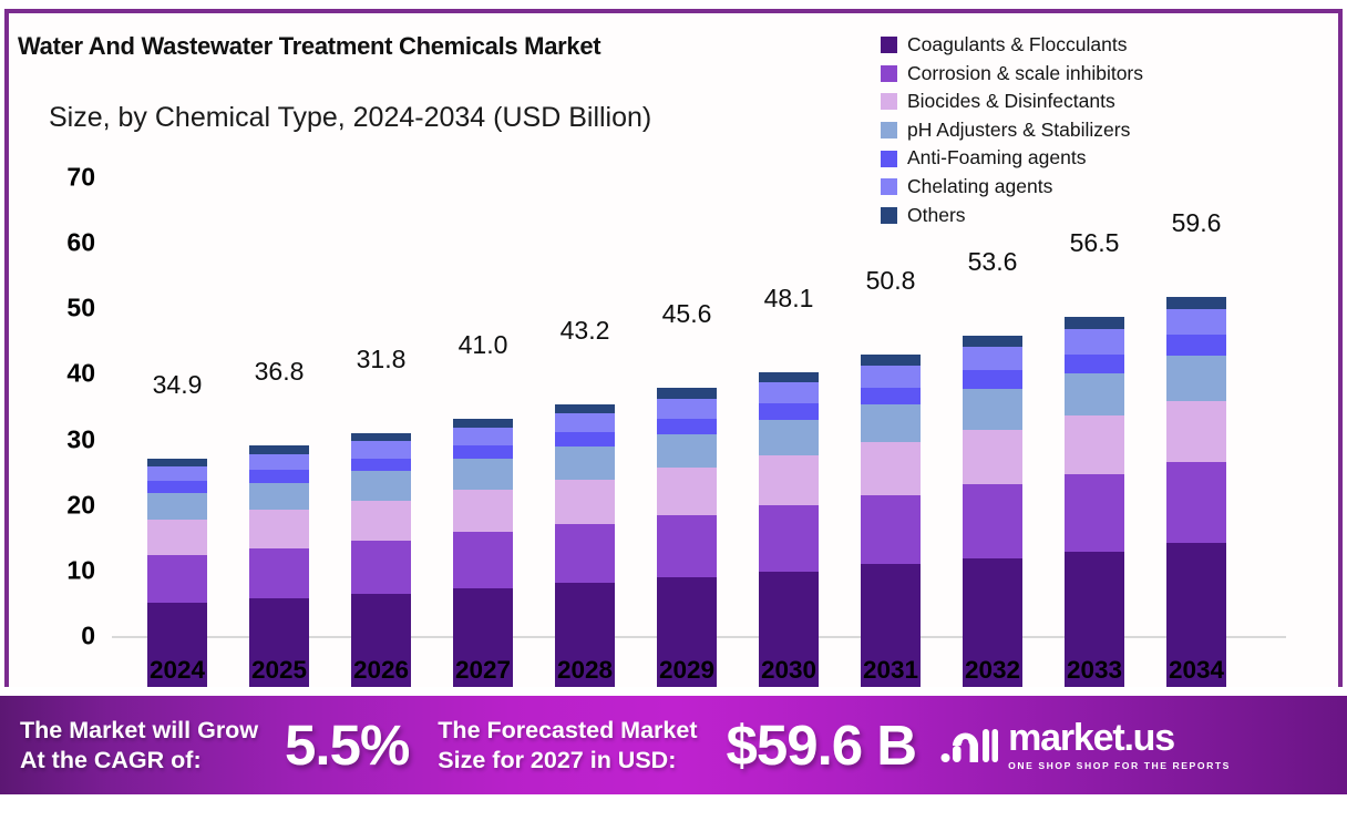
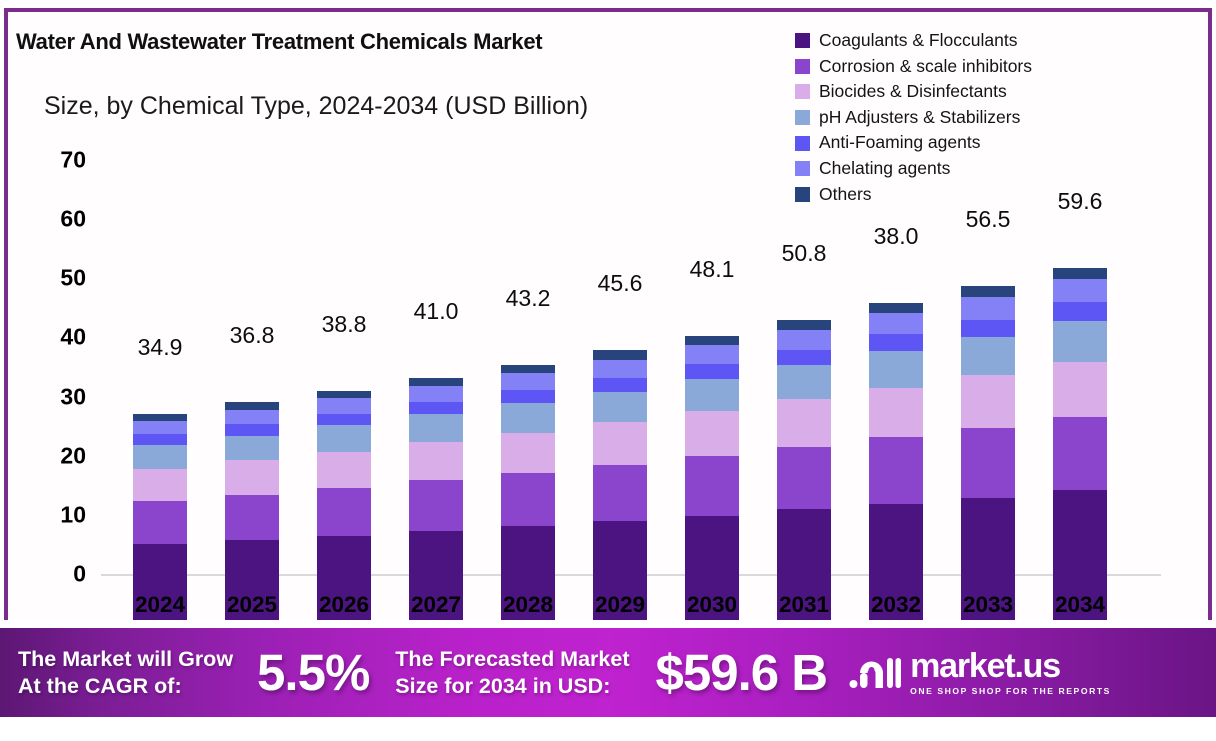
  Water And Wastewater Treatment Chemicals Market
  Size, by Chemical Type, 2024-2034 (USD Billion)
  Coagulants & Flocculants
  Corrosion & scale inhibitors
  Biocides & Disinfectants
  pH Adjusters & Stabilizers
  Anti-Foaming agents
  Chelating agents
  Others
  0
  10
  20
  30
  40
  50
  60
  70
  34.9
  2024
  36.8
  2025
- 31.8
+ 38.8
  2026
  41.0
  2027
  43.2
  2028
  45.6
  2029
  48.1
  2030
  50.8
  2031
- 53.6
+ 38.0
  2032
  56.5
  2033
  59.6
  2034
  The Market will Grow
  At the CAGR of:
  5.5%
  The Forecasted Market
- Size for 2027 in USD:
+ Size for 2034 in USD:
  $59.6 B
  market.us
  ONE SHOP SHOP FOR THE REPORTS
